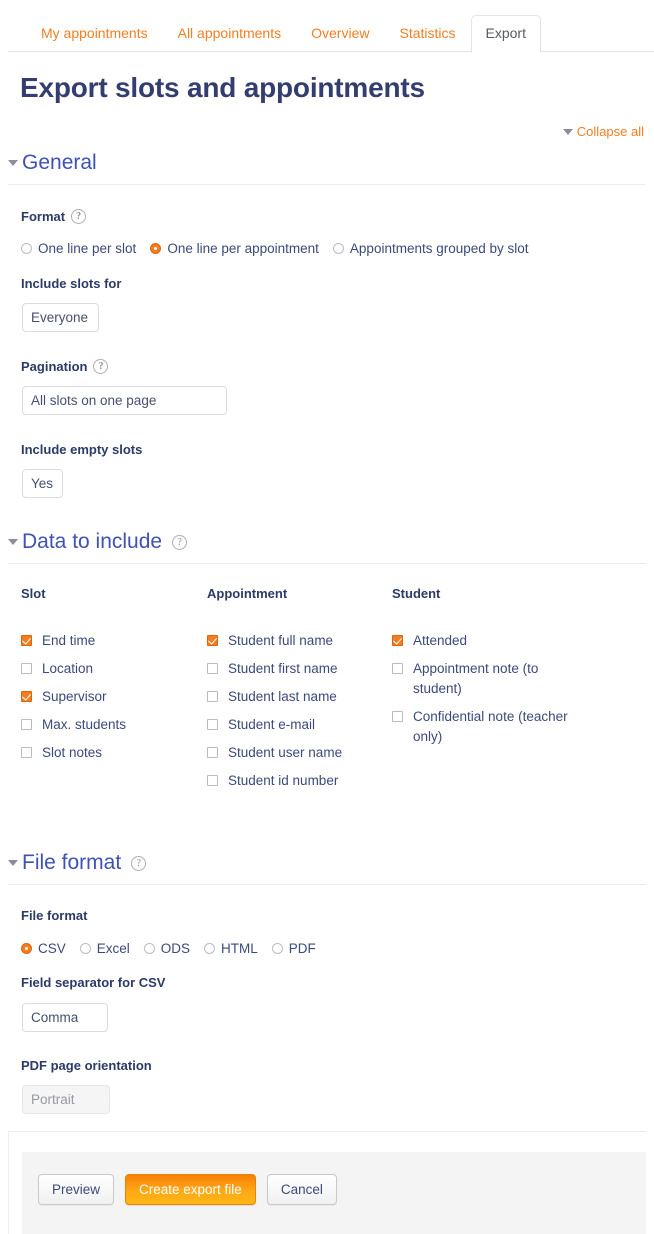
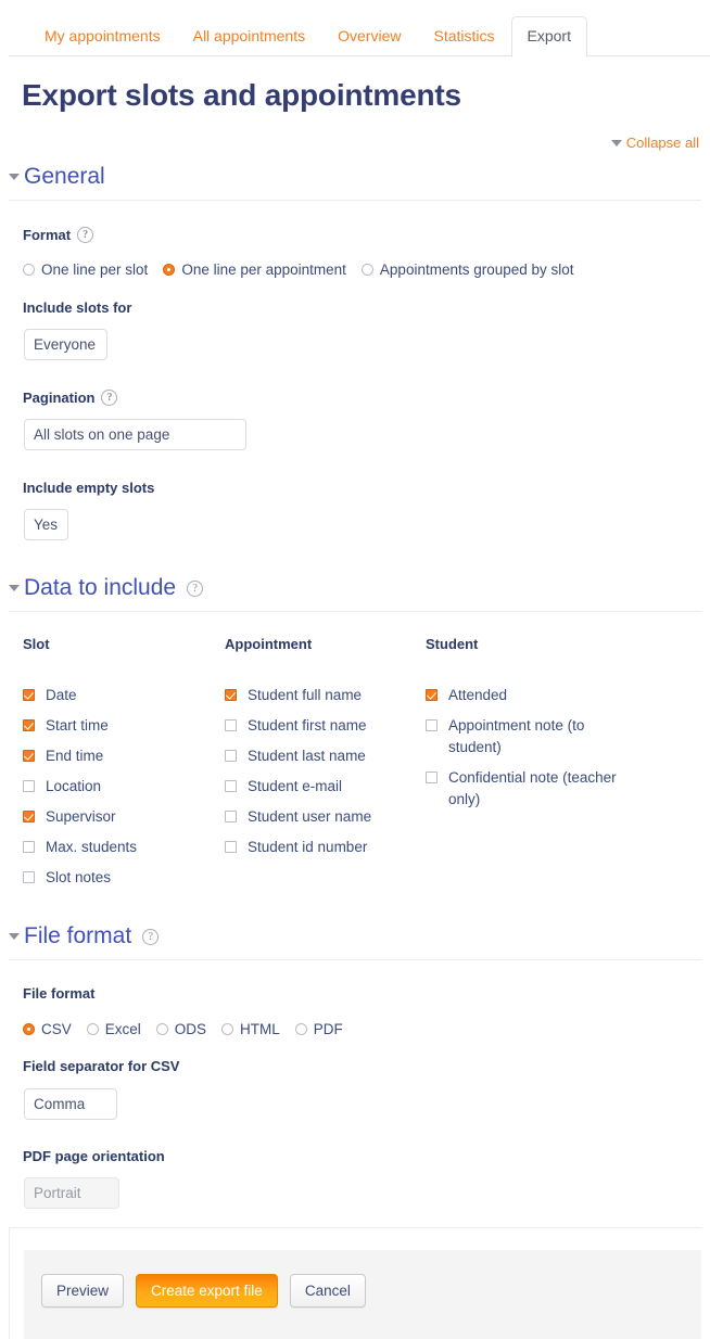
  My appointments
  All appointments
  Overview
  Statistics
  Export
  Export slots and appointments
  Collapse all
  General
  Format
  ?
  One line per slot
  One line per appointment
  Appointments grouped by slot
  Include slots for
  Everyone
  Pagination
  ?
  All slots on one page
  Include empty slots
  Yes
  Data to include
  ?
  Slot
+ Date
+ Start time
  End time
  Location
  Supervisor
  Max. students
  Slot notes
  Appointment
  Student full name
  Student first name
  Student last name
  Student e-mail
  Student user name
  Student id number
  Student
  Attended
  Appointment note (to student)
  Confidential note (teacher only)
  File format
  ?
  File format
  CSV
  Excel
  ODS
  HTML
  PDF
  Field separator for CSV
  Comma
  PDF page orientation
  Portrait
  Preview
  Create export file
  Cancel
